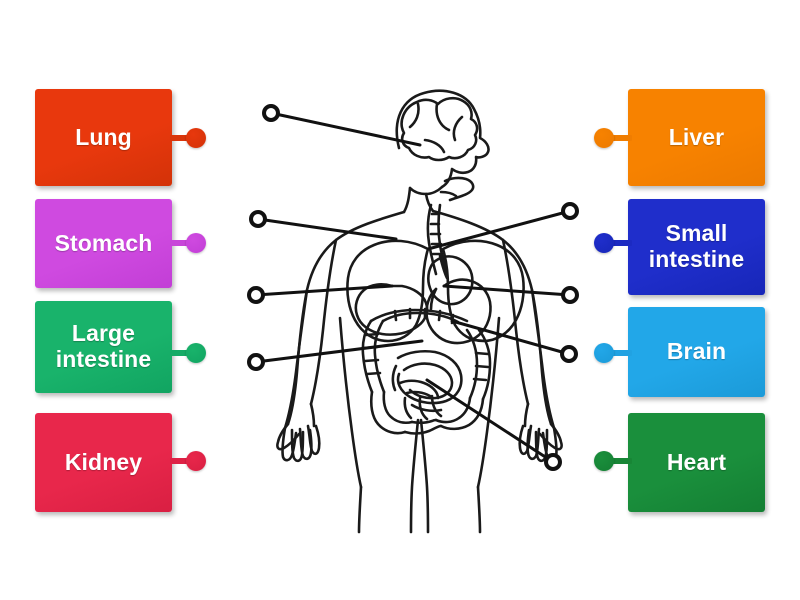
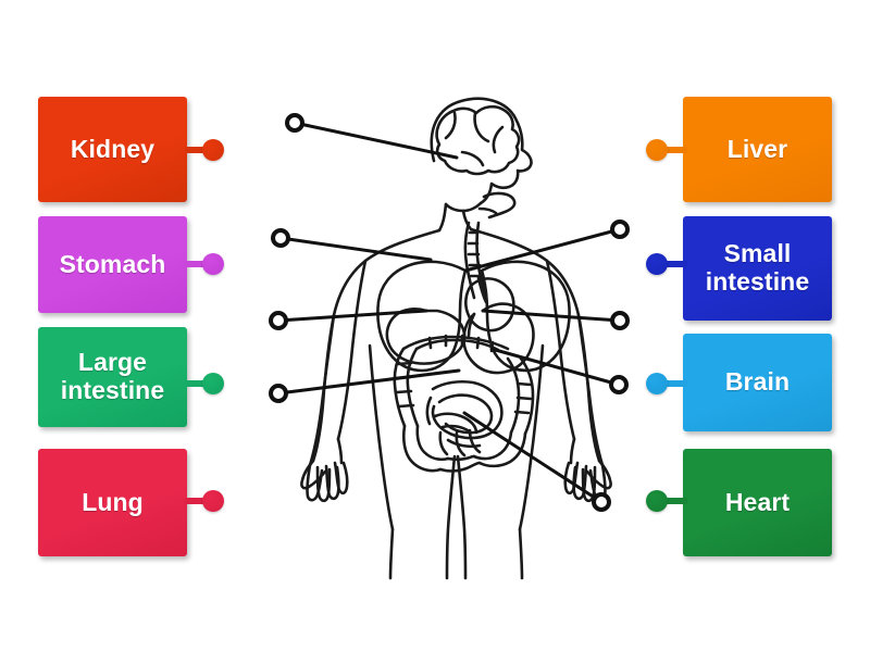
- Lung
+ Kidney
  Stomach
  Large intestine
- Kidney
+ Lung
  Liver
  Small intestine
  Brain
  Heart
